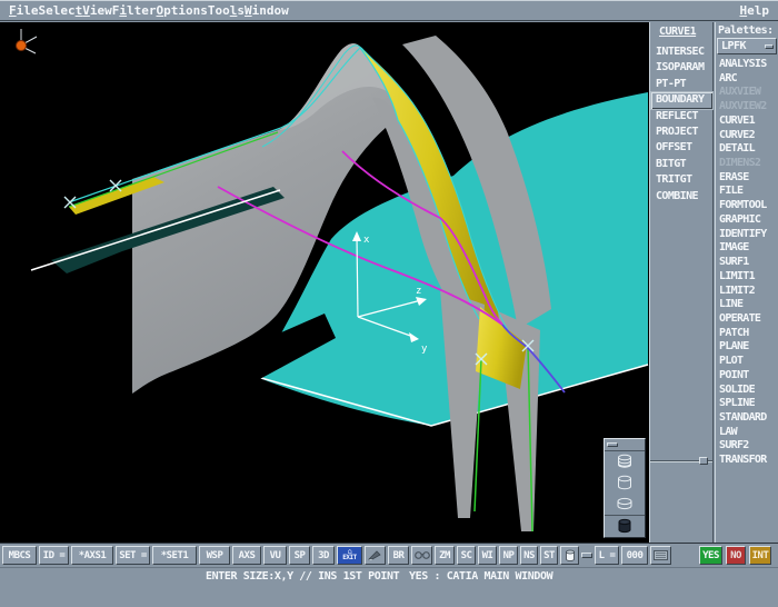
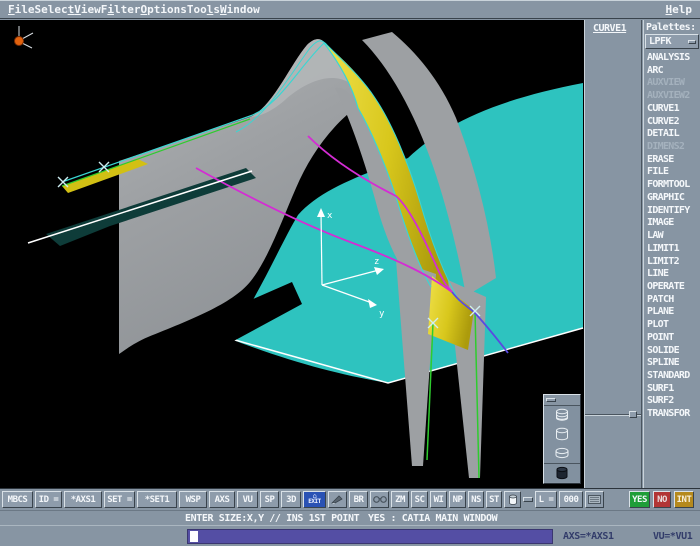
  FileSelectViewFilterOptionsToolsWindow
  Help
  x
  z
  y
  CURVE1
- INTERSEC
- ISOPARAM
- PT-PT
- BOUNDARY
- REFLECT
- PROJECT
- OFFSET
- BITGT
- TRITGT
- COMBINE
  Palettes:
  LPFK
  ANALYSIS
  ARC
  AUXVIEW
  AUXVIEW2
  CURVE1
  CURVE2
  DETAIL
  DIMENS2
  ERASE
  FILE
  FORMTOOL
  GRAPHIC
  IDENTIFY
  IMAGE
- SURF1
+ LAW
  LIMIT1
  LIMIT2
  LINE
  OPERATE
  PATCH
  PLANE
  PLOT
  POINT
  SOLIDE
  SPLINE
  STANDARD
- LAW
+ SURF1
  SURF2
  TRANSFOR
  MBCS
  ID =
  *AXS1
  SET =
  *SET1
  WSP
  AXS
  VU
  SP
  3D
  ⌂
  BR
  ZM
  SC
  WI
  NP
  NS
  ST
  L =
  000
  YES
  NO
  INT
  ENTER SIZE:X,Y // INS 1ST POINT
  YES : CATIA MAIN WINDOW
+ AXS=*AXS1
+ VU=*VU1
